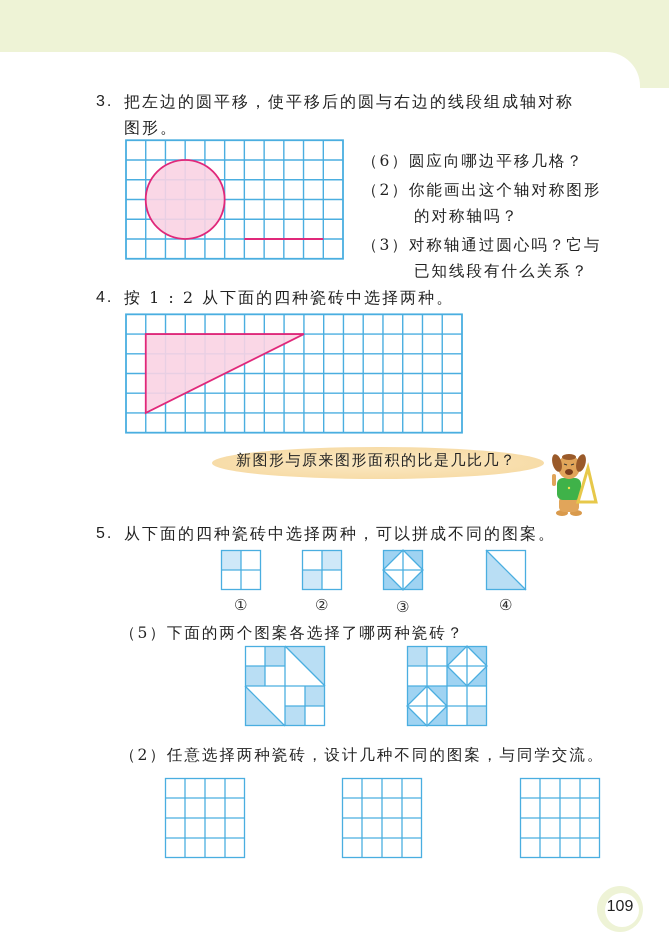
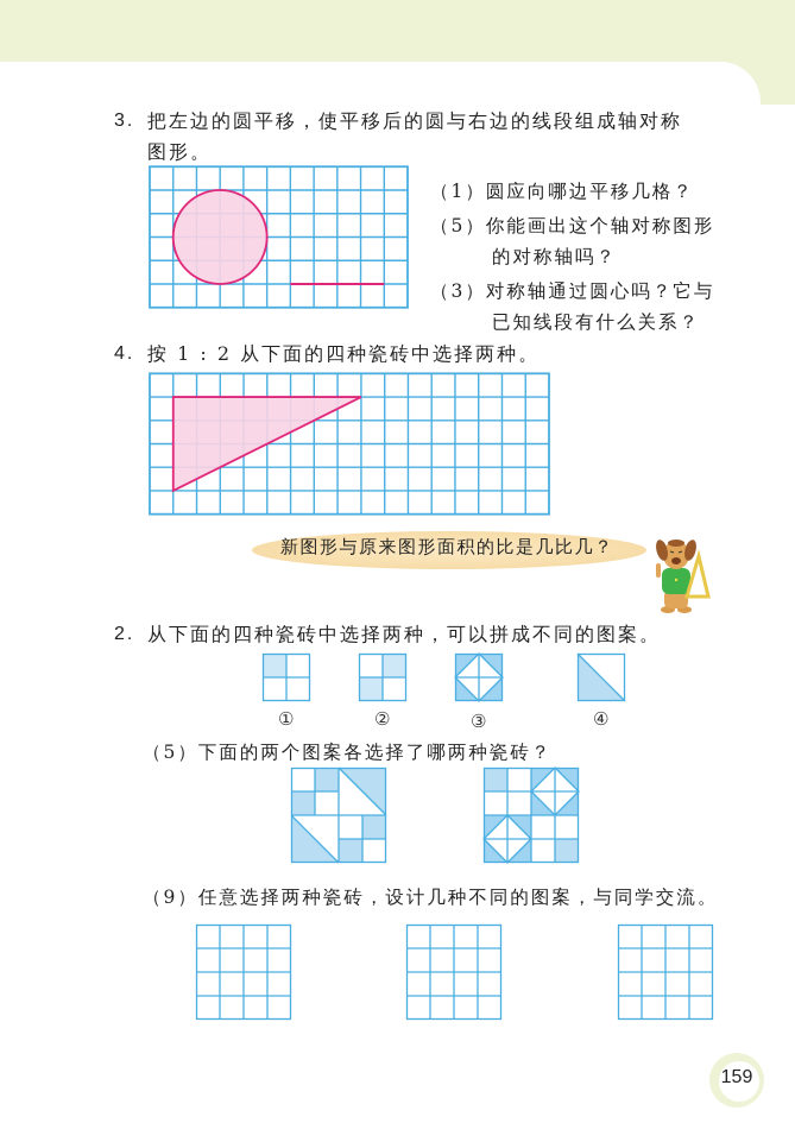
  3.
  把左边的圆平移，使平移后的圆与右边的线段组成轴对称
  图形。
- （6）圆应向哪边平移几格？
+ （1）圆应向哪边平移几格？
- （2）你能画出这个轴对称图形
+ （5）你能画出这个轴对称图形
  的对称轴吗？
  （3）对称轴通过圆心吗？它与
  已知线段有什么关系？
  4.
  按 1 : 2 从下面的四种瓷砖中选择两种。
  新图形与原来图形面积的比是几比几？
- 5.
+ 2.
  从下面的四种瓷砖中选择两种，可以拼成不同的图案。
  ①
  ②
  ③
  ④
  （5）下面的两个图案各选择了哪两种瓷砖？
- （2）任意选择两种瓷砖，设计几种不同的图案，与同学交流。
+ （9）任意选择两种瓷砖，设计几种不同的图案，与同学交流。
- 109
+ 159
